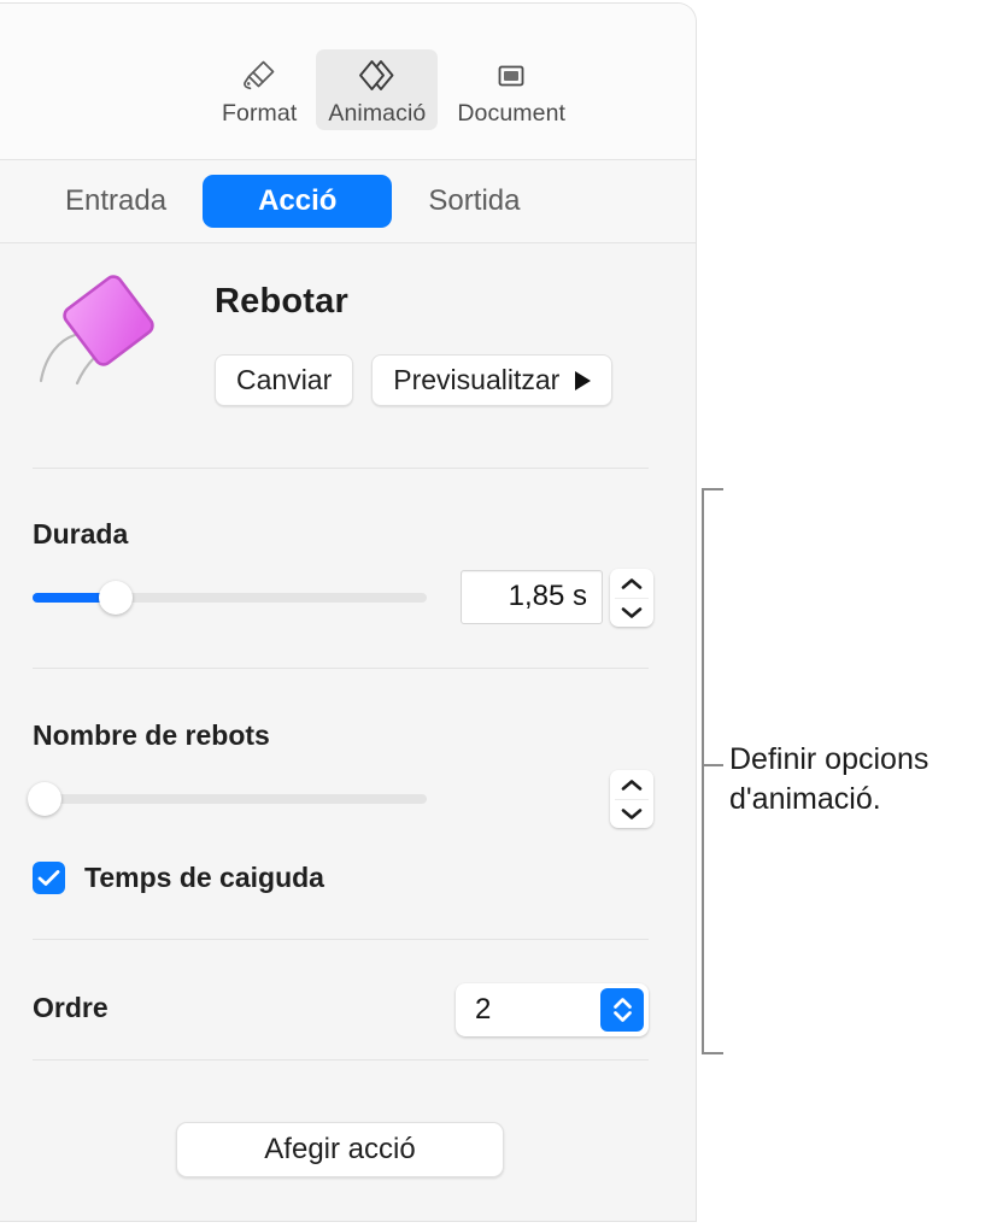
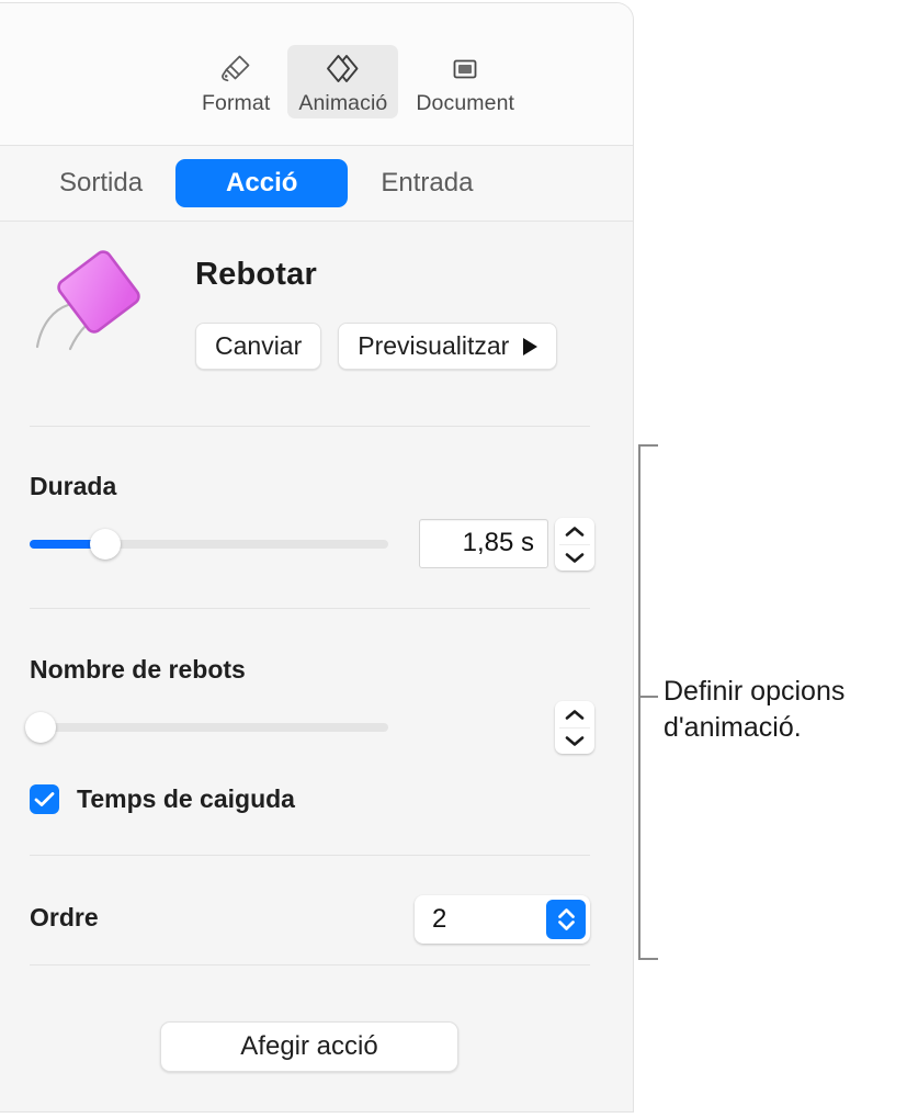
  Format
  Animació
  Document
- Entrada
+ Sortida
  Acció
- Sortida
+ Entrada
  Rebotar
  Canviar
  Previsualitzar
  Durada
  1,85 s
  Nombre de rebots
  Temps de caiguda
  Ordre
  2
  Afegir acció
  Definir opcions d'animació.
